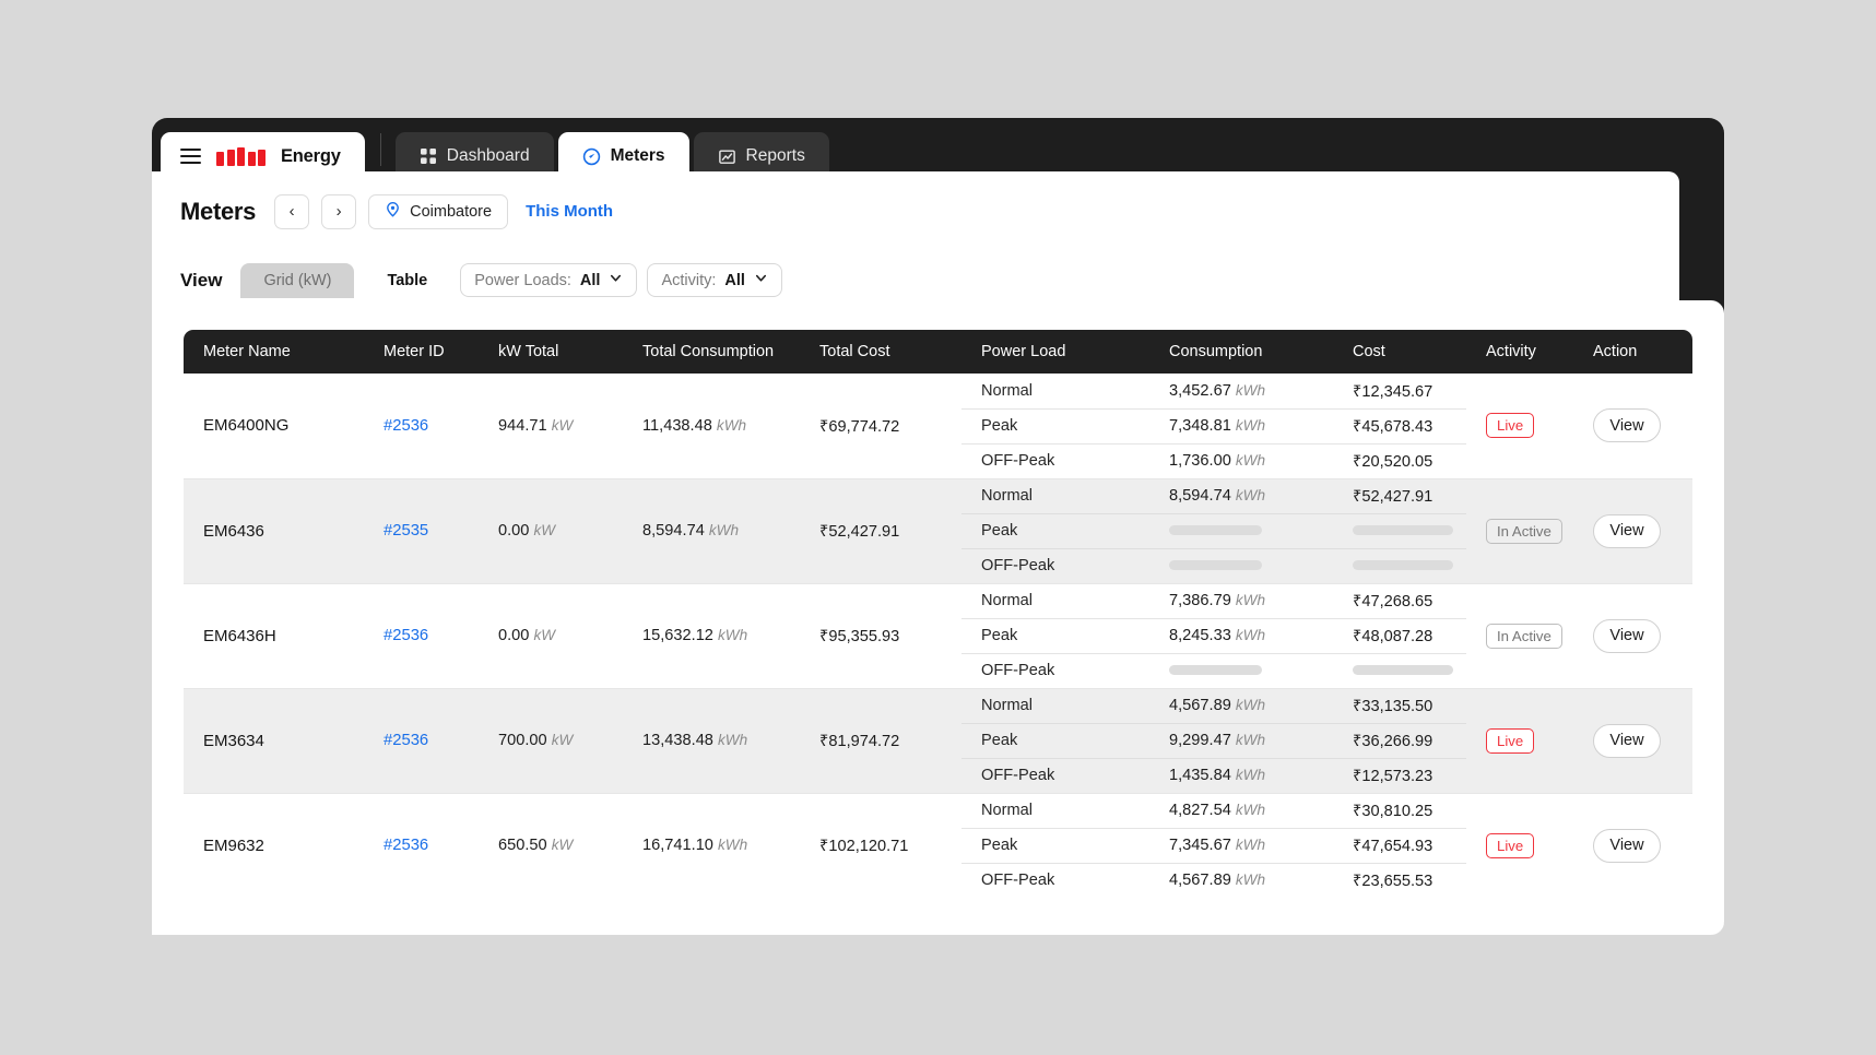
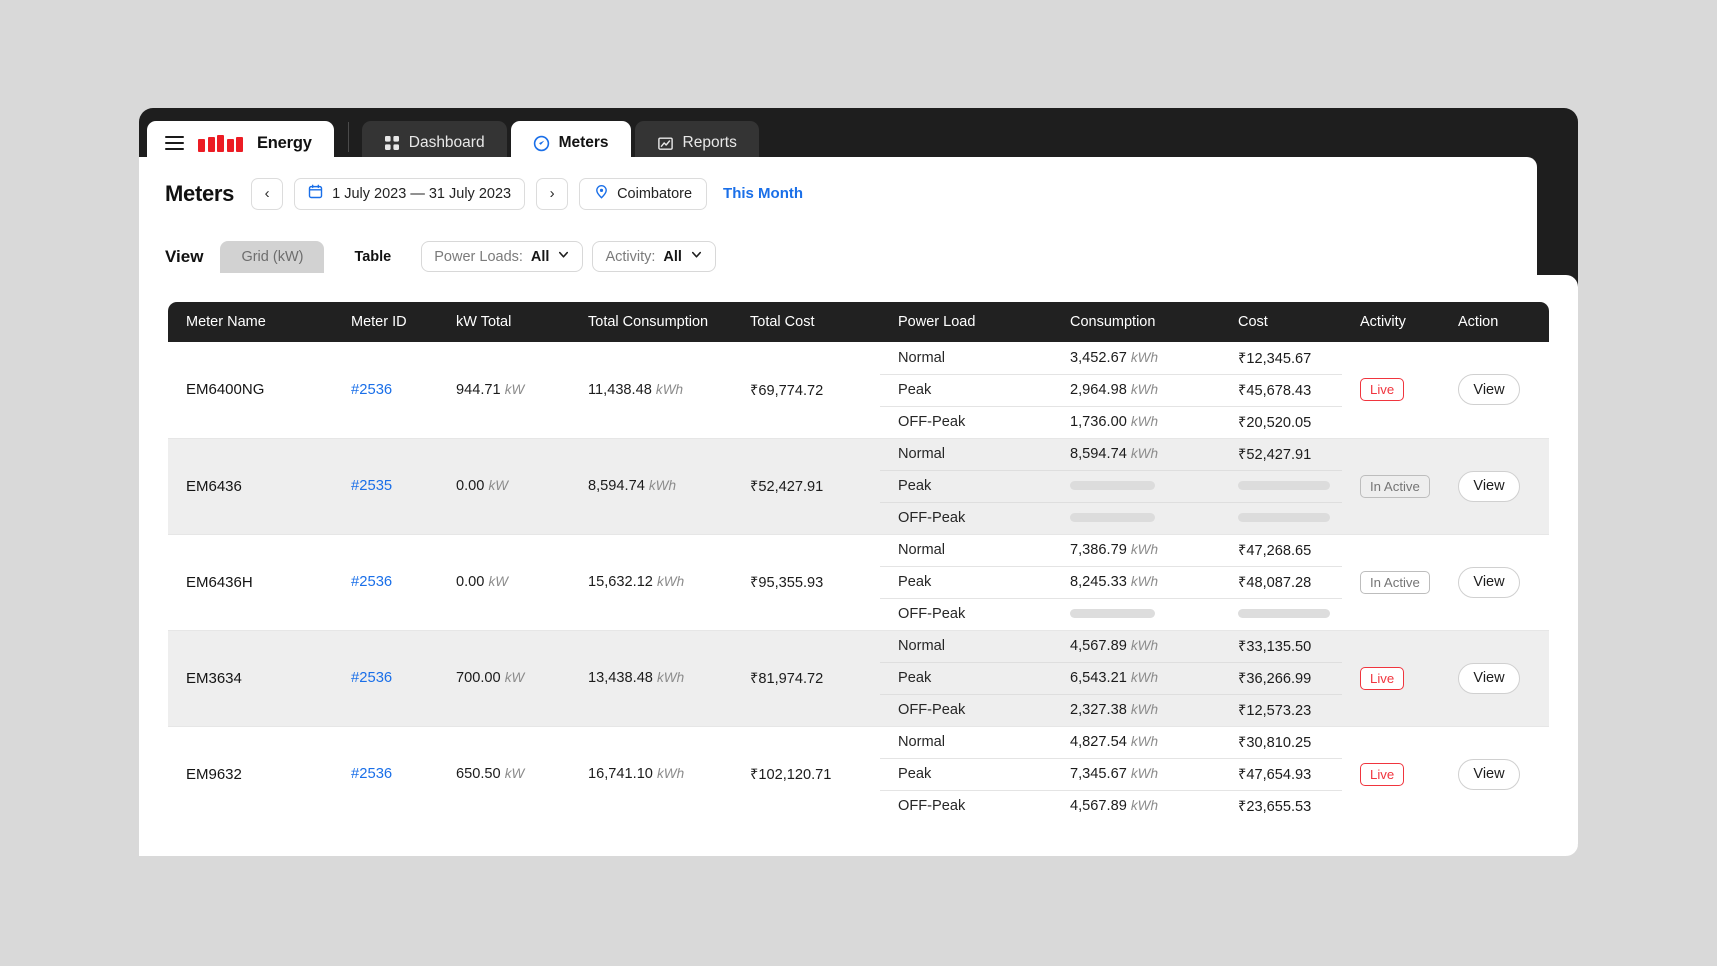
  Energy
  Dashboard
  Meters
  Reports
  Meters
  ‹
+ 1 July 2023 — 31 July 2023
  ›
  Coimbatore
  This Month
  View
  Grid (kW)
  Table
  Power Loads:
  All
  Activity:
  All
  Meter Name	Meter ID	kW Total	Total Consumption	Total Cost	Power Load	Consumption	Cost	Activity	Action
  EM6400NG	#2536	944.71 kW	11,438.48 kWh	₹69,774.72	Normal	3,452.67 kWh	₹12,345.67	Live	View
- Peak	7,348.81 kWh	₹45,678.43
+ Peak	2,964.98 kWh	₹45,678.43
  OFF-Peak	1,736.00 kWh	₹20,520.05
  EM6436	#2535	0.00 kW	8,594.74 kWh	₹52,427.91	Normal	8,594.74 kWh	₹52,427.91	In Active	View
  Peak
  OFF-Peak
  EM6436H	#2536	0.00 kW	15,632.12 kWh	₹95,355.93	Normal	7,386.79 kWh	₹47,268.65	In Active	View
  Peak	8,245.33 kWh	₹48,087.28
  OFF-Peak
  EM3634	#2536	700.00 kW	13,438.48 kWh	₹81,974.72	Normal	4,567.89 kWh	₹33,135.50	Live	View
- Peak	9,299.47 kWh	₹36,266.99
+ Peak	6,543.21 kWh	₹36,266.99
- OFF-Peak	1,435.84 kWh	₹12,573.23
+ OFF-Peak	2,327.38 kWh	₹12,573.23
  EM9632	#2536	650.50 kW	16,741.10 kWh	₹102,120.71	Normal	4,827.54 kWh	₹30,810.25	Live	View
  Peak	7,345.67 kWh	₹47,654.93
  OFF-Peak	4,567.89 kWh	₹23,655.53
